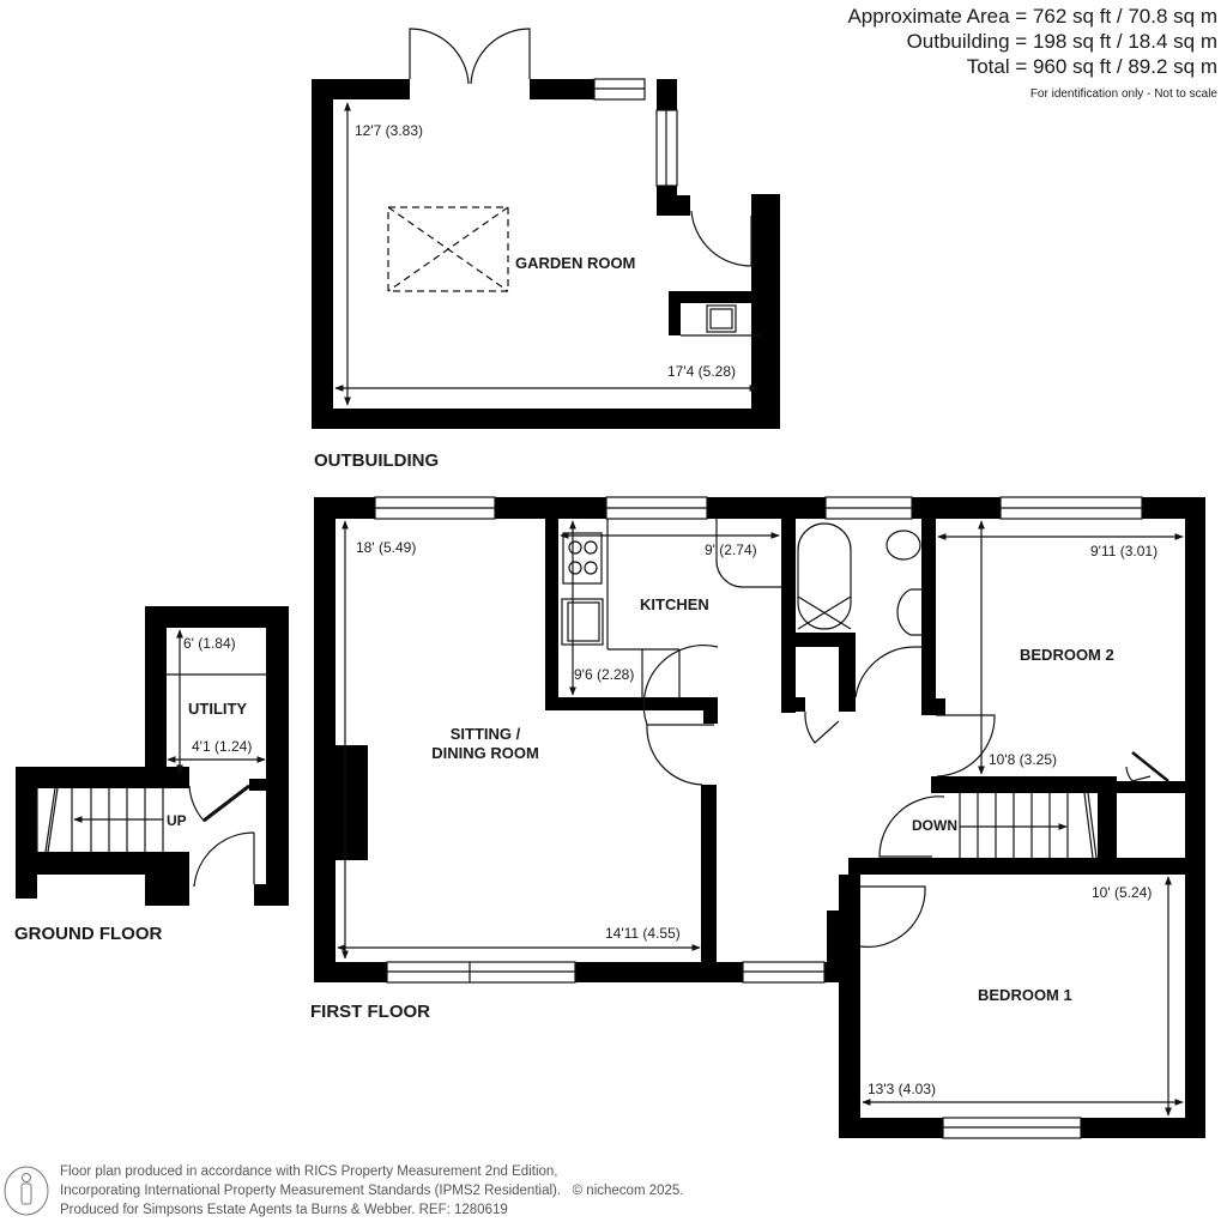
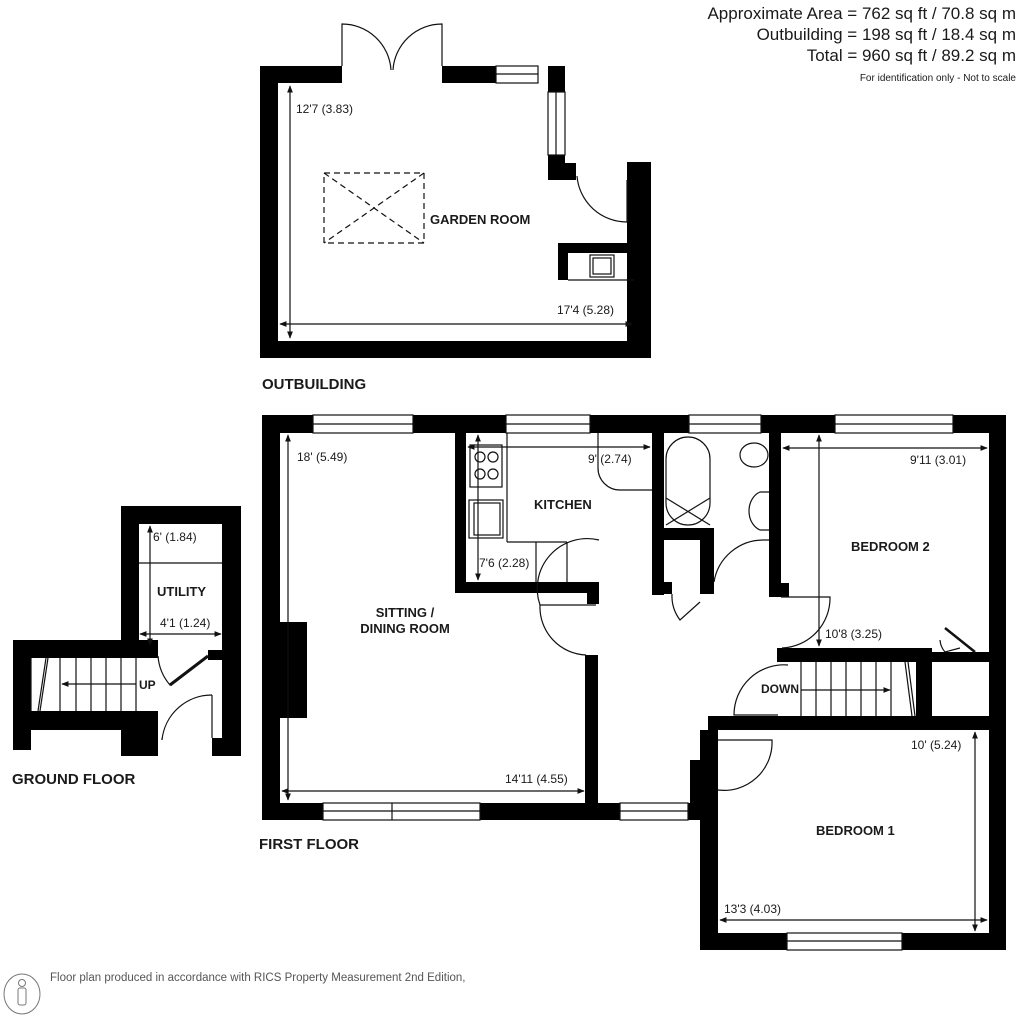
  Approximate Area = 762 sq ft / 70.8 sq m
  Outbuilding = 198 sq ft / 18.4 sq m
  Total = 960 sq ft / 89.2 sq m
  For identification only - Not to scale
  GARDEN ROOM
  12'7 (3.83)
  17'4 (5.28)
  OUTBUILDING
  UTILITY
  6' (1.84)
  4'1 (1.24)
  UP
  GROUND FLOOR
  SITTING /
  DINING ROOM
  18' (5.49)
  14'11 (4.55)
  KITCHEN
  9' (2.74)
- 9'6 (2.28)
+ 7'6 (2.28)
  BEDROOM 2
  9'11 (3.01)
  10'8 (3.25)
  BEDROOM 1
  10' (5.24)
  13'3 (4.03)
  DOWN
  FIRST FLOOR
  Floor plan produced in accordance with RICS Property Measurement 2nd Edition,
- Incorporating International Property Measurement Standards (IPMS2 Residential). © nichecom 2025.
- Produced for Simpsons Estate Agents ta Burns & Webber. REF: 1280619
